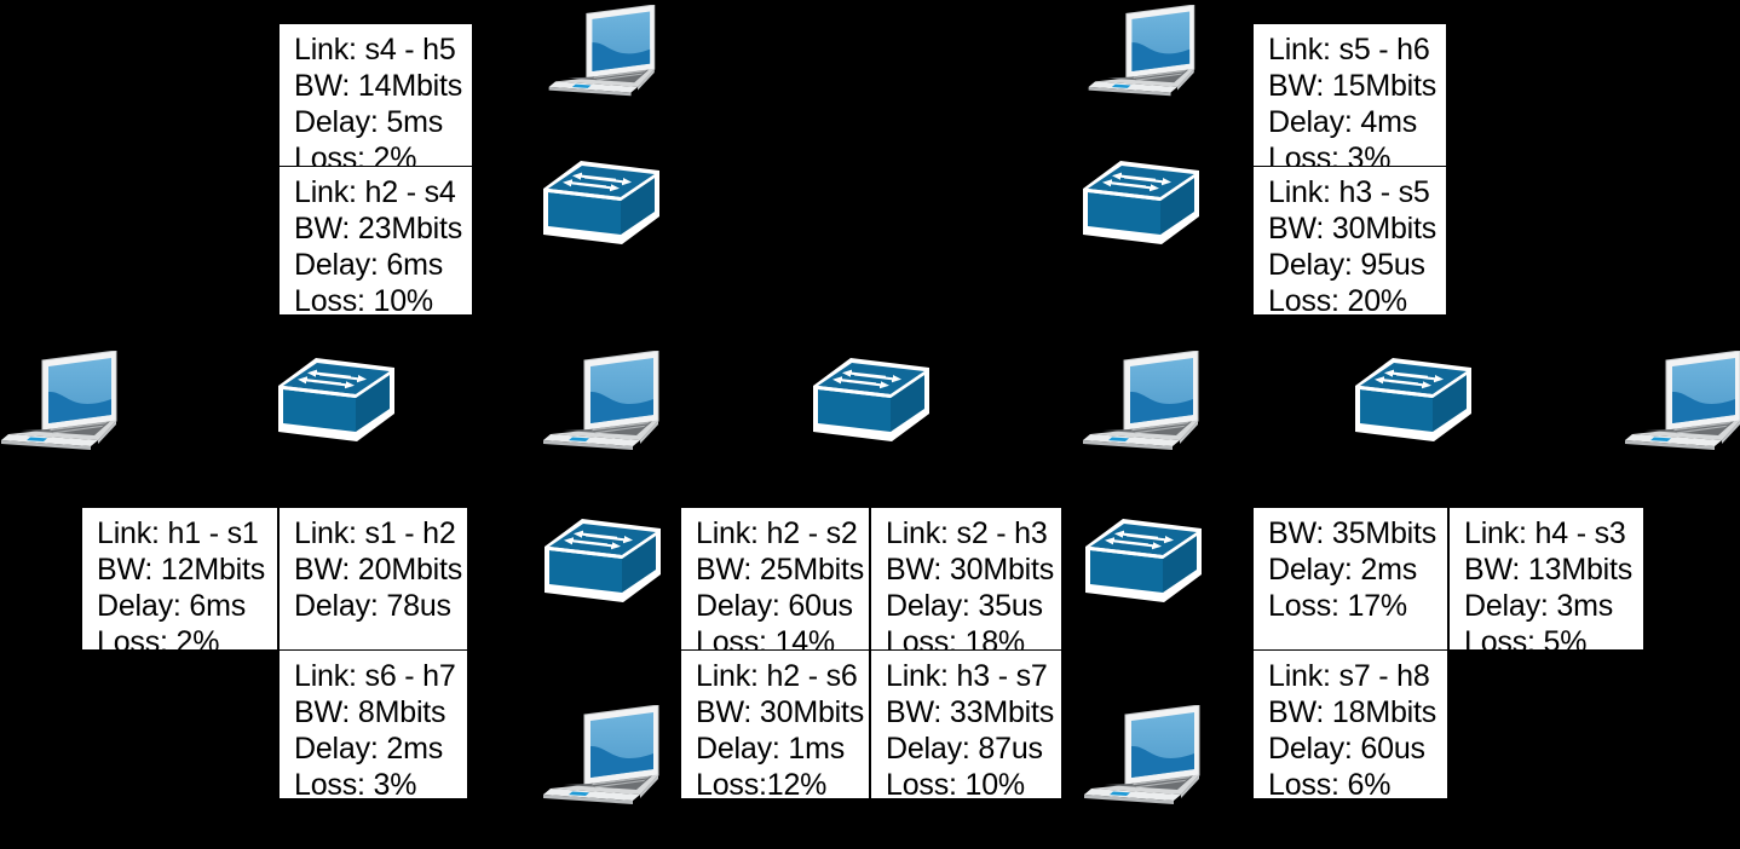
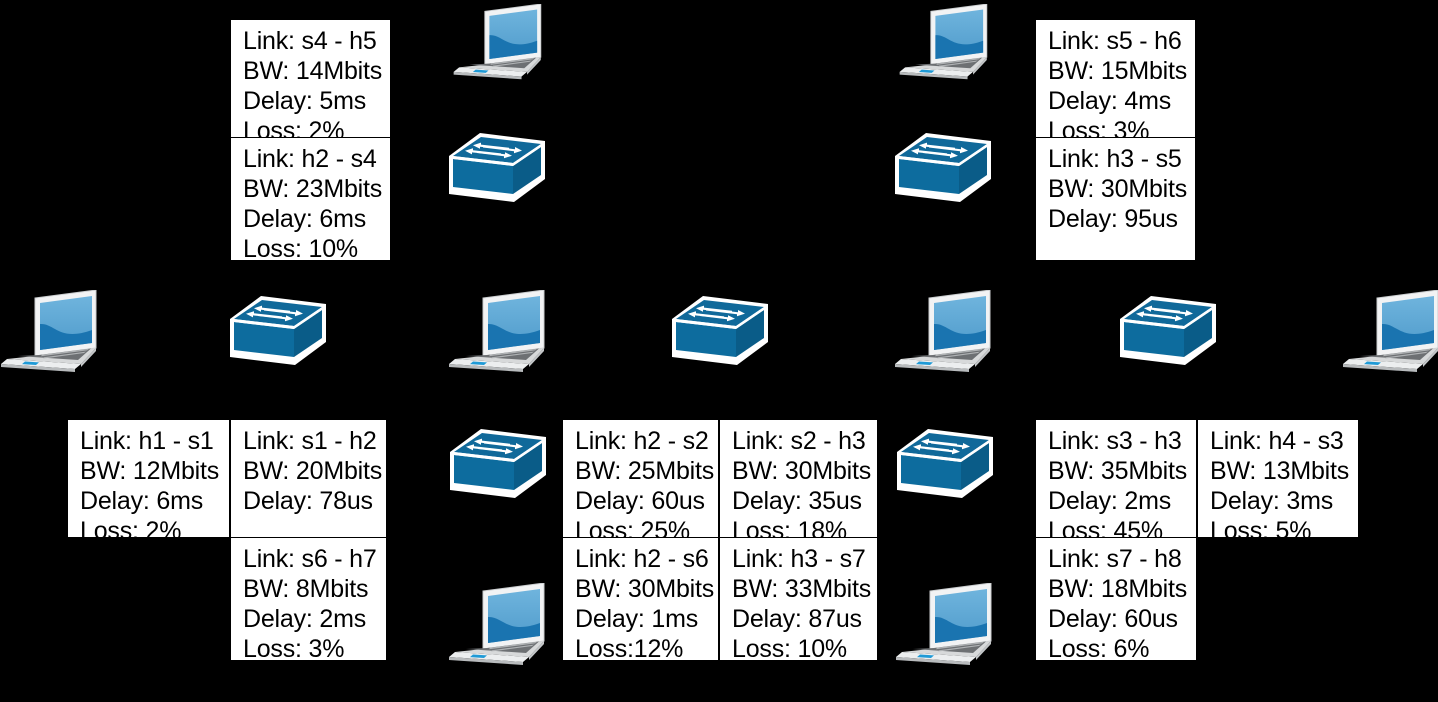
  Link: s4 - h5
  BW: 14Mbits
  Delay: 5ms
  Loss: 2%
  Link: h2 - s4
  BW: 23Mbits
  Delay: 6ms
  Loss: 10%
  Link: s5 - h6
  BW: 15Mbits
  Delay: 4ms
  Loss: 3%
  Link: h3 - s5
  BW: 30Mbits
  Delay: 95us
- Loss: 20%
  Link: h1 - s1
  BW: 12Mbits
  Delay: 6ms
  Loss: 2%
  Link: s1 - h2
  BW: 20Mbits
  Delay: 78us
  Link: s6 - h7
  BW: 8Mbits
  Delay: 2ms
  Loss: 3%
  Link: h2 - s2
  BW: 25Mbits
  Delay: 60us
- Loss: 14%
+ Loss: 25%
  Link: s2 - h3
  BW: 30Mbits
  Delay: 35us
  Loss: 18%
  Link: h2 - s6
  BW: 30Mbits
  Delay: 1ms
  Loss:12%
  Link: h3 - s7
  BW: 33Mbits
  Delay: 87us
  Loss: 10%
+ Link: s3 - h3
  BW: 35Mbits
  Delay: 2ms
- Loss: 17%
+ Loss: 45%
  Link: h4 - s3
  BW: 13Mbits
  Delay: 3ms
  Loss: 5%
  Link: s7 - h8
  BW: 18Mbits
  Delay: 60us
  Loss: 6%
